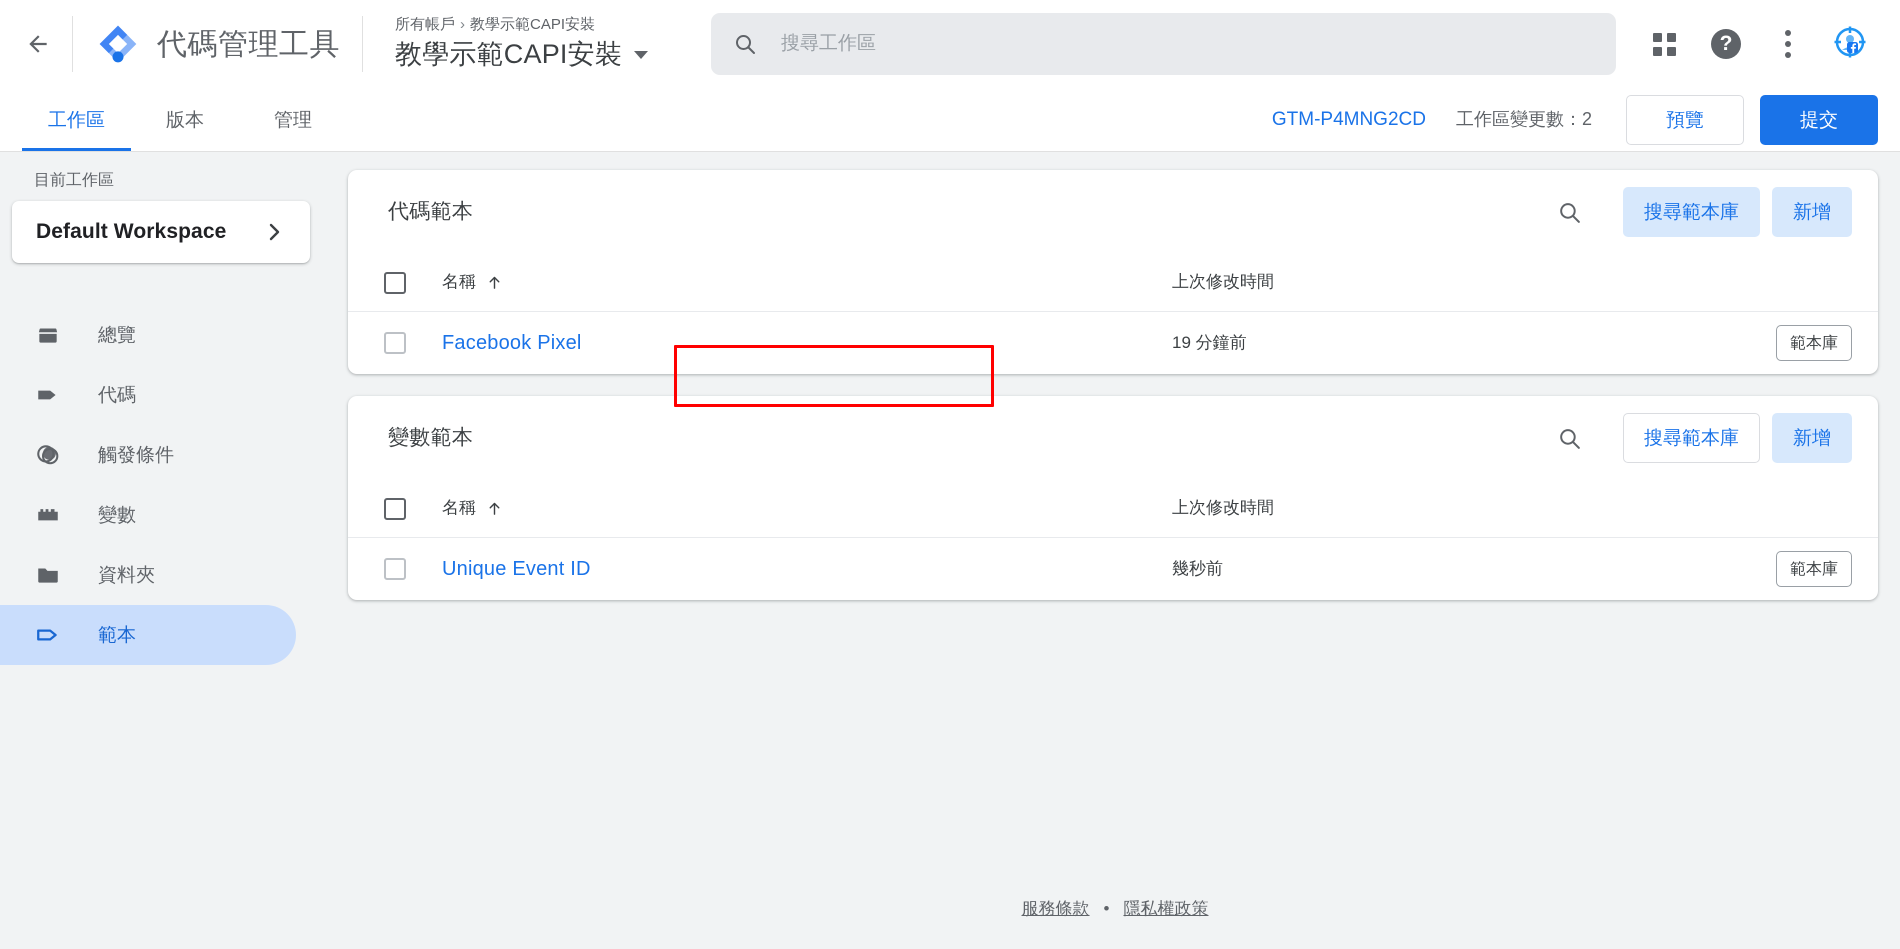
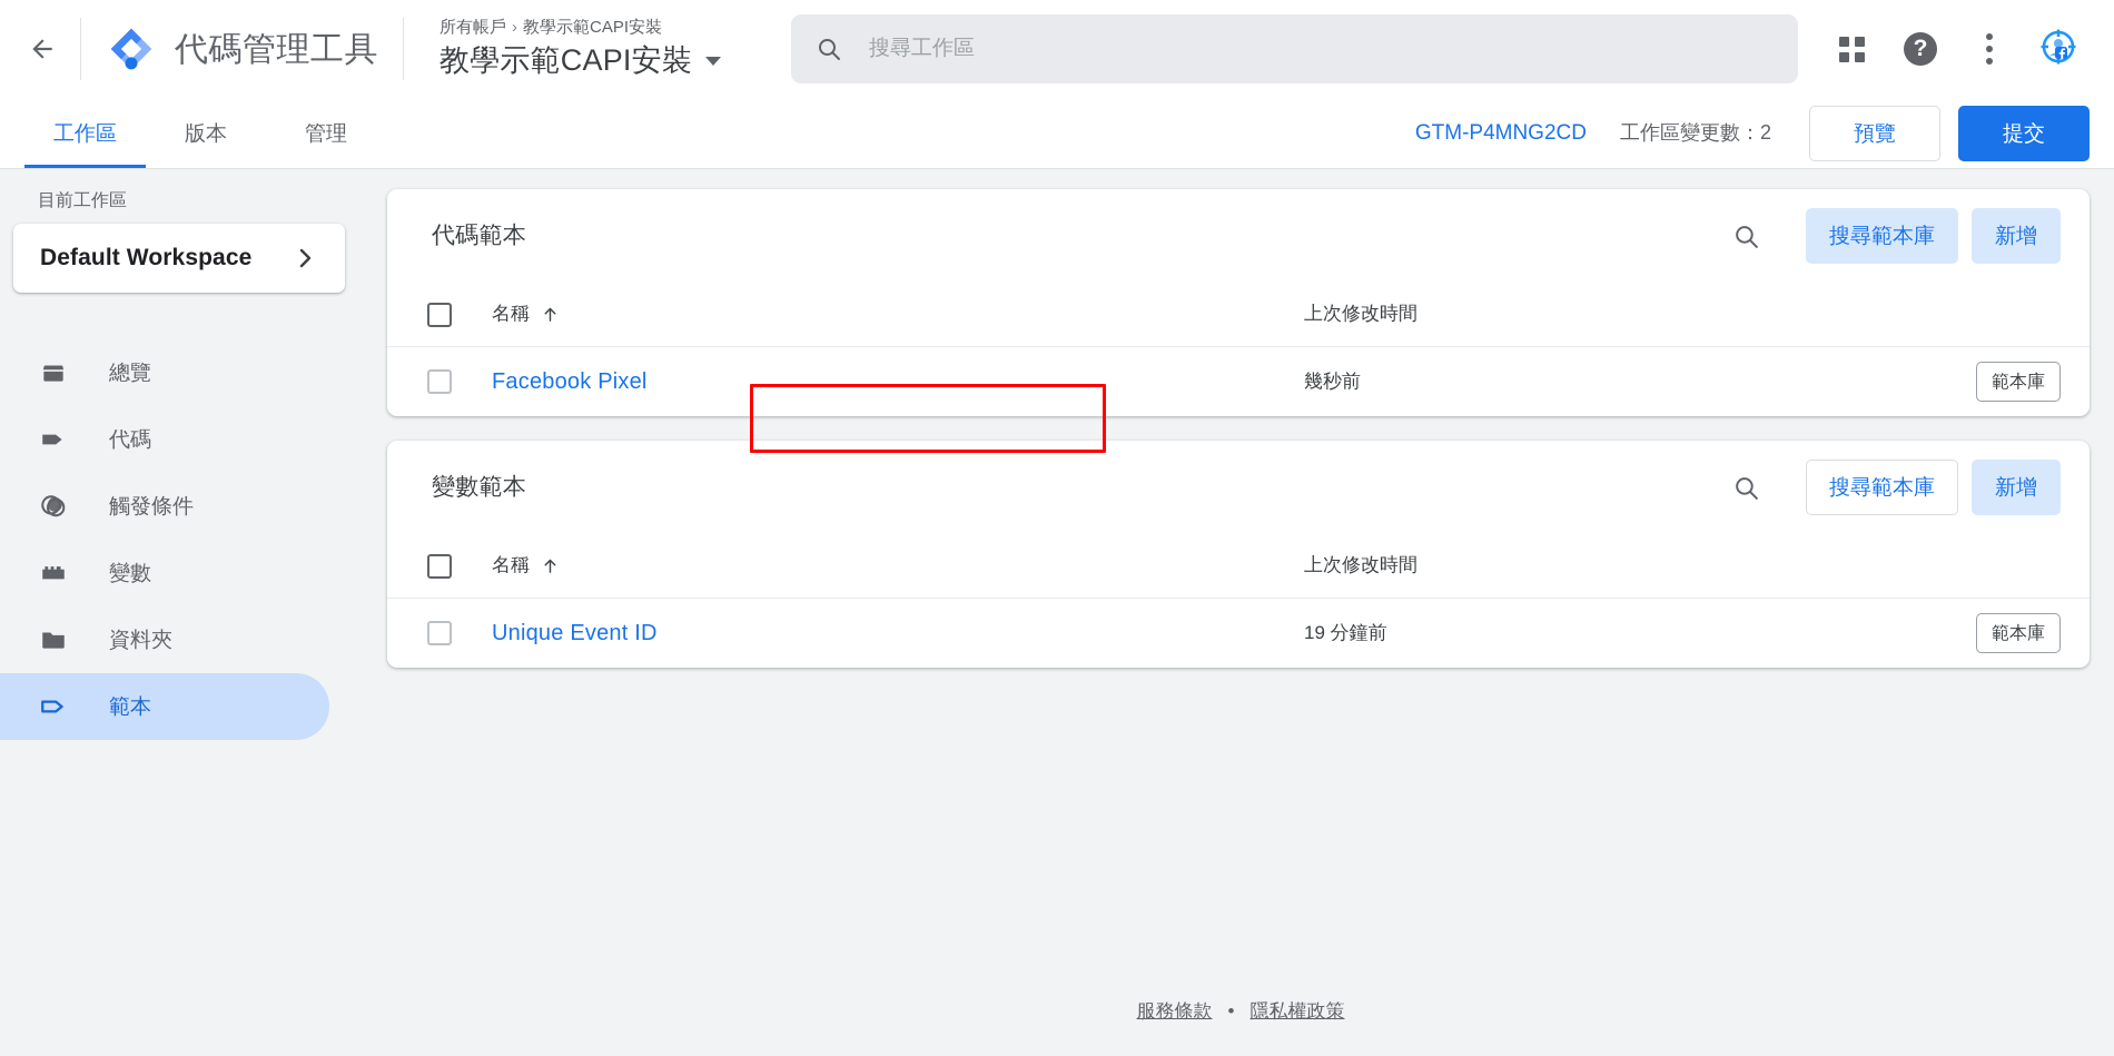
  代碼管理工具
  所有帳戶 › 教學示範CAPI安裝
  教學示範CAPI安裝
  搜尋工作區
  ?
  工作區
  版本
  管理
  GTM-P4MNG2CD
  工作區變更數：2
  預覽
  提交
  目前工作區
  Default Workspace
  總覽
  代碼
  觸發條件
  變數
  資料夾
  範本
  代碼範本
  搜尋範本庫
  新增
  名稱
  上次修改時間
  Facebook Pixel
- 19 分鐘前
+ 幾秒前
  範本庫
  變數範本
  搜尋範本庫
  新增
  名稱
  上次修改時間
  Unique Event ID
- 幾秒前
+ 19 分鐘前
  範本庫
  服務條款
  •
  隱私權政策
